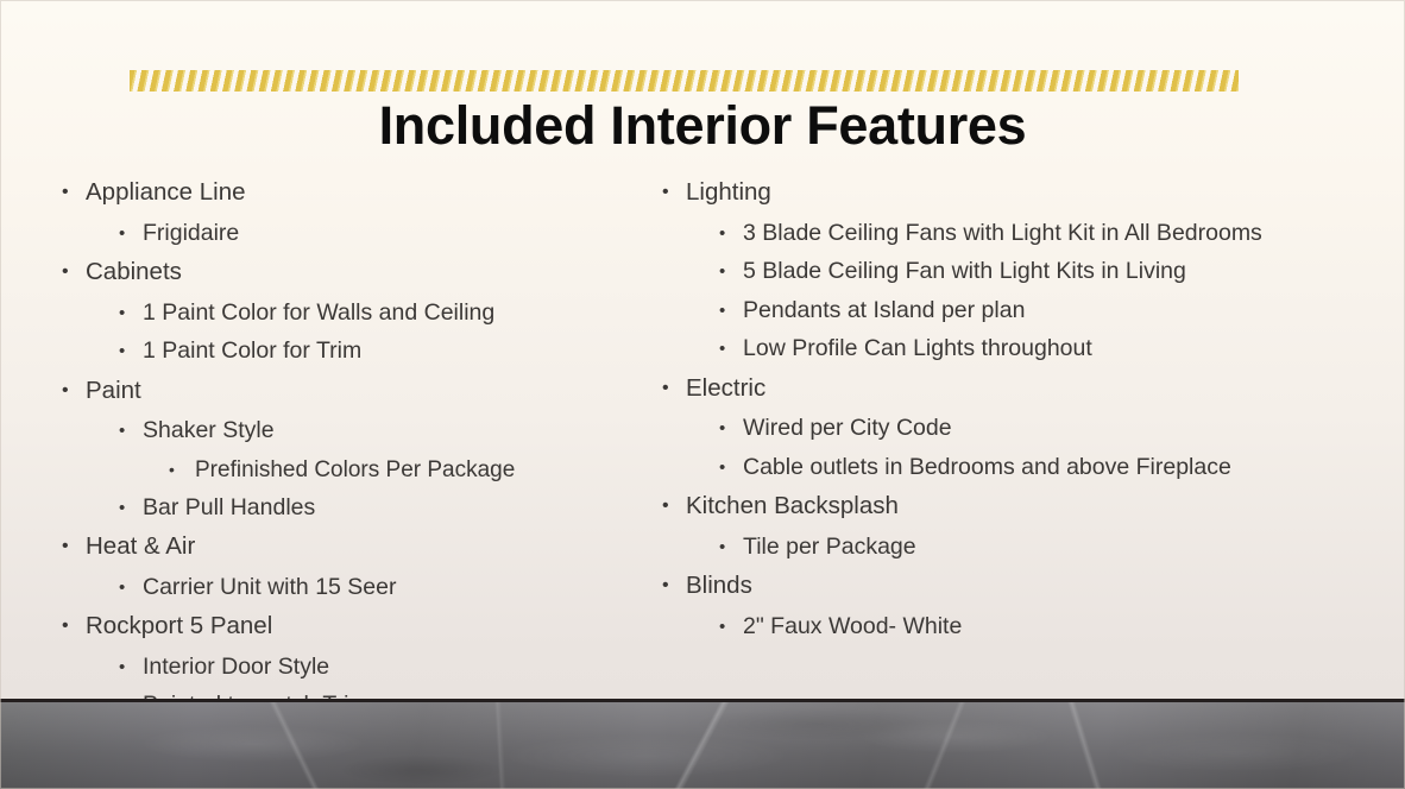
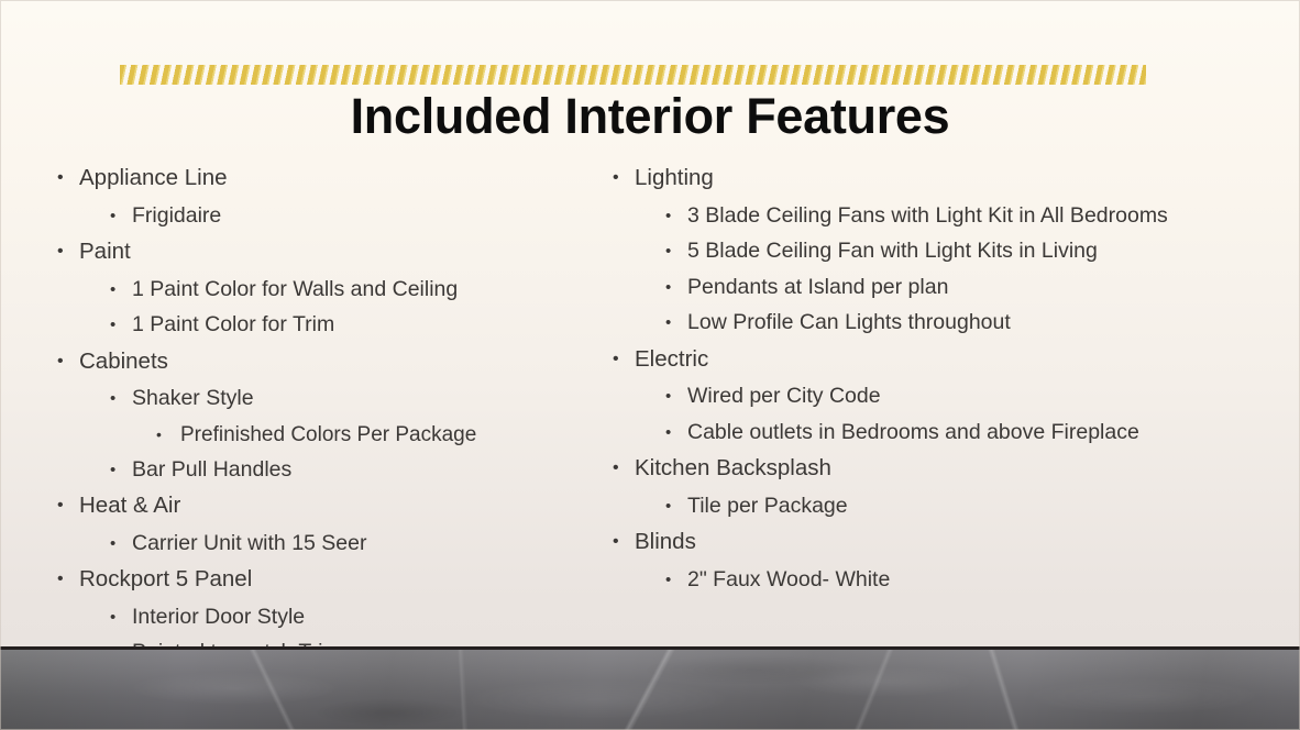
  Included Interior Features
  •
  Appliance Line
  •
  Frigidaire
  •
- Cabinets
+ Paint
  •
  1 Paint Color for Walls and Ceiling
  •
  1 Paint Color for Trim
  •
- Paint
+ Cabinets
  •
  Shaker Style
  •
  Prefinished Colors Per Package
  •
  Bar Pull Handles
  •
  Heat & Air
  •
  Carrier Unit with 15 Seer
  •
  Rockport 5 Panel
  •
  Interior Door Style
  •
  Lighting
  •
  3 Blade Ceiling Fans with Light Kit in All Bedrooms
  •
  5 Blade Ceiling Fan with Light Kits in Living
  •
  Pendants at Island per plan
  •
  Low Profile Can Lights throughout
  •
  Electric
  •
  Wired per City Code
  •
  Cable outlets in Bedrooms and above Fireplace
  •
  Kitchen Backsplash
  •
  Tile per Package
  •
  Blinds
  •
  2" Faux Wood- White
